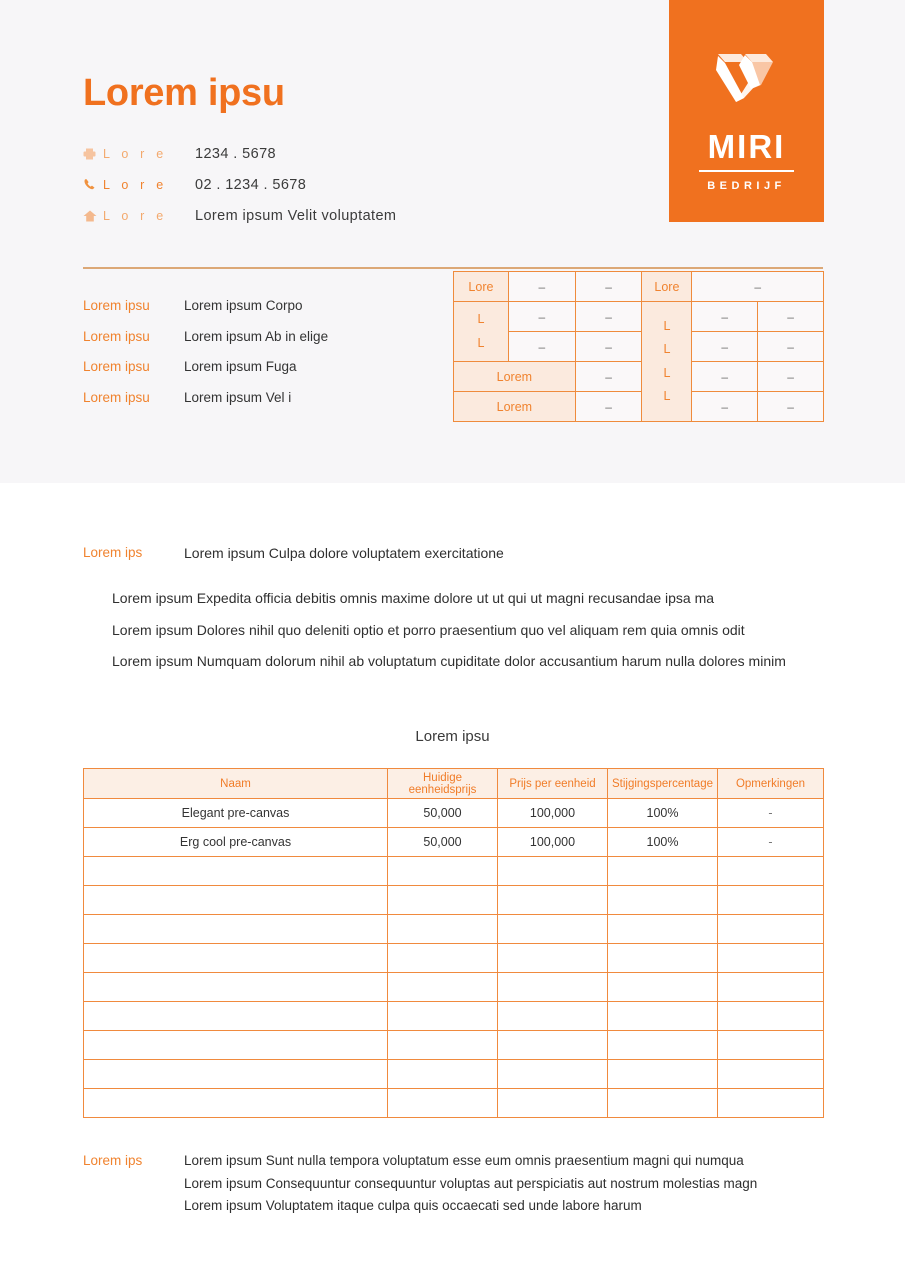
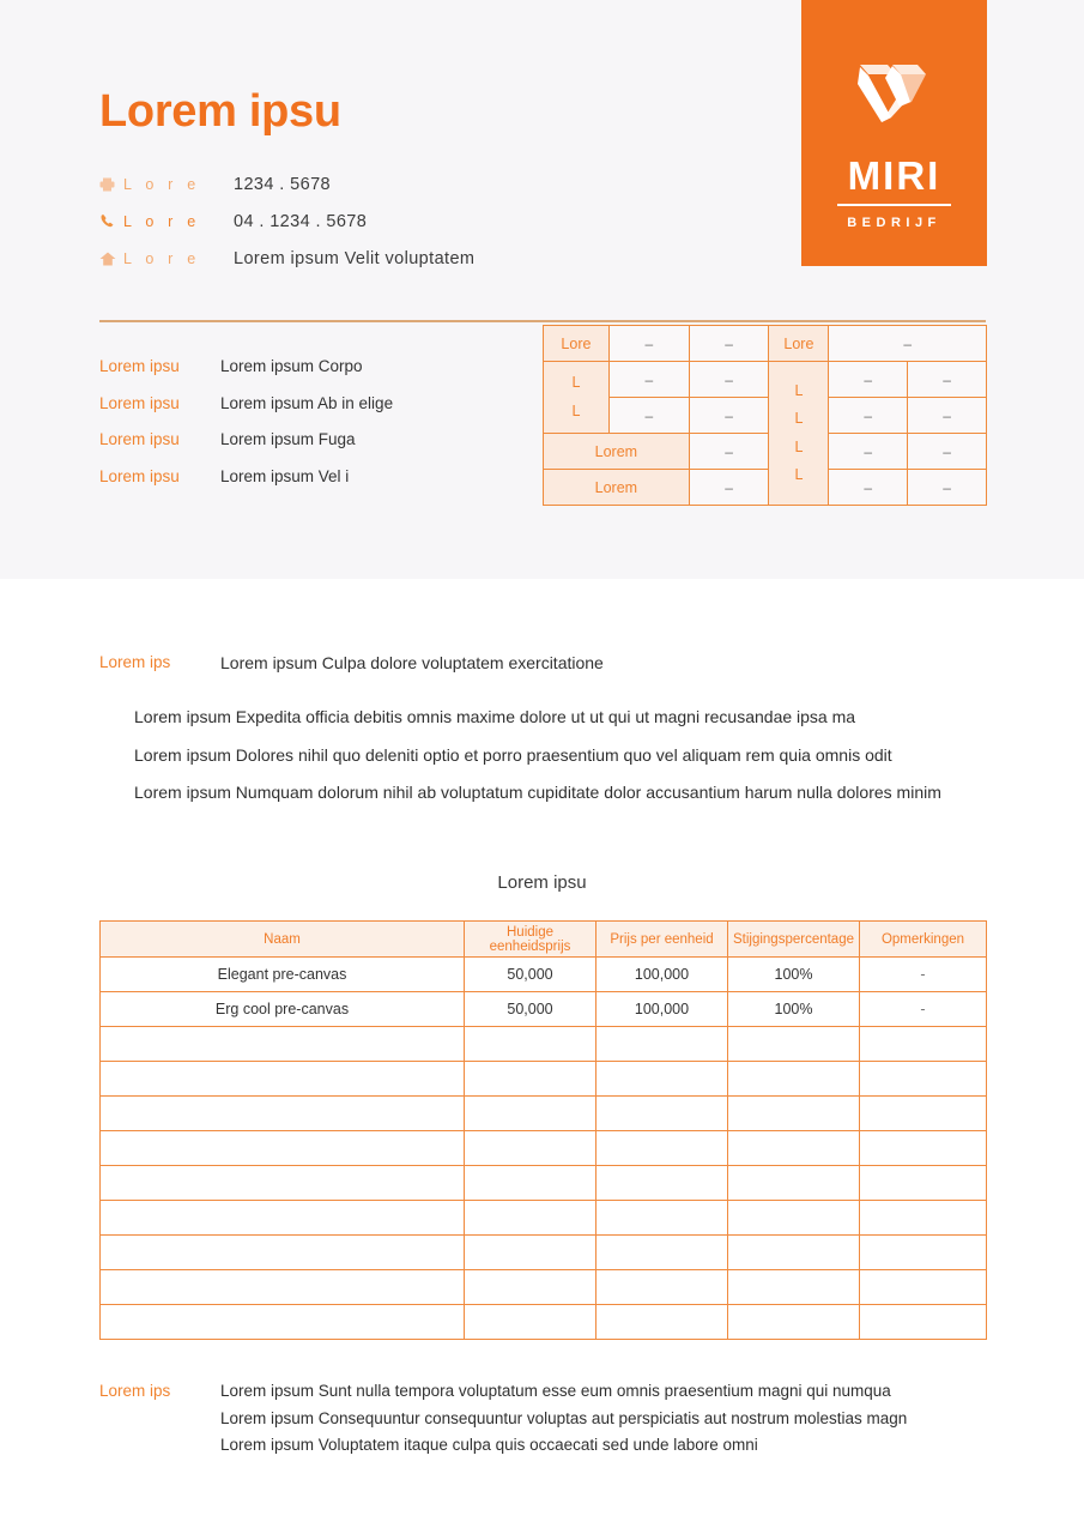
  MIRI
  BEDRIJF
  Lorem ipsu
  L o r e
  1234 . 5678
  L o r e
- 02 . 1234 . 5678
+ 04 . 1234 . 5678
  L o r e
  Lorem ipsum Velit voluptatem
  Lorem ipsu
  Lorem ipsum Corpo
  Lorem ipsu
  Lorem ipsum Ab in elige
  Lorem ipsu
  Lorem ipsum Fuga
  Lorem ipsu
  Lorem ipsum Vel i
  Lore	–	–	Lore	–
  LL	–	–	LLLL	–	–
  –	–	–	–
  Lorem	–	–	–
  Lorem	–	–	–
  Lorem ips
  Lorem ipsum Culpa dolore voluptatem exercitatione
  Lorem ipsum Expedita officia debitis omnis maxime dolore ut ut qui ut magni recusandae ipsa ma
  Lorem ipsum Dolores nihil quo deleniti optio et porro praesentium quo vel aliquam rem quia omnis odit
  Lorem ipsum Numquam dolorum nihil ab voluptatum cupiditate dolor accusantium harum nulla dolores minim
  Lorem ipsu
  Naam	Huidige eenheidsprijs	Prijs per eenheid	Stijgingspercentage	Opmerkingen
  Elegant pre-canvas	50,000	100,000	100%	-
  Erg cool pre-canvas	50,000	100,000	100%	-
  Lorem ips
  Lorem ipsum Sunt nulla tempora voluptatum esse eum omnis praesentium magni qui numqua
  Lorem ipsum Consequuntur consequuntur voluptas aut perspiciatis aut nostrum molestias magn
- Lorem ipsum Voluptatem itaque culpa quis occaecati sed unde labore harum
+ Lorem ipsum Voluptatem itaque culpa quis occaecati sed unde labore omni
